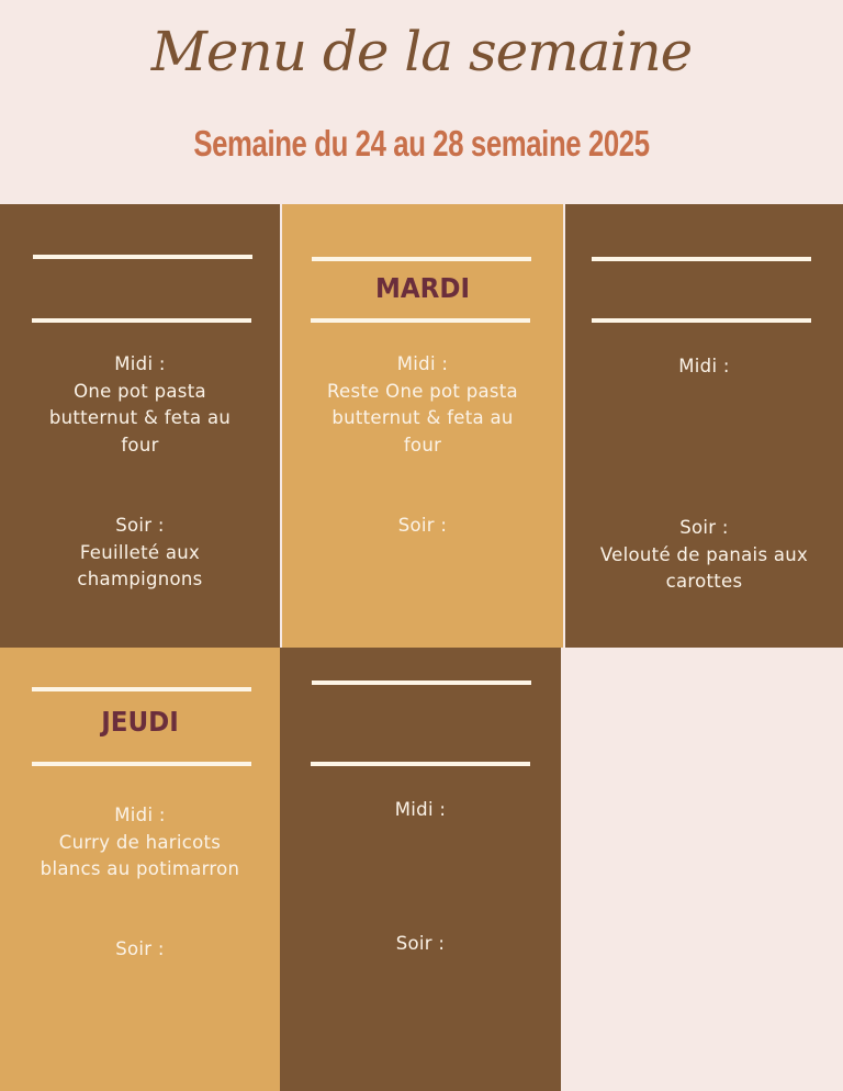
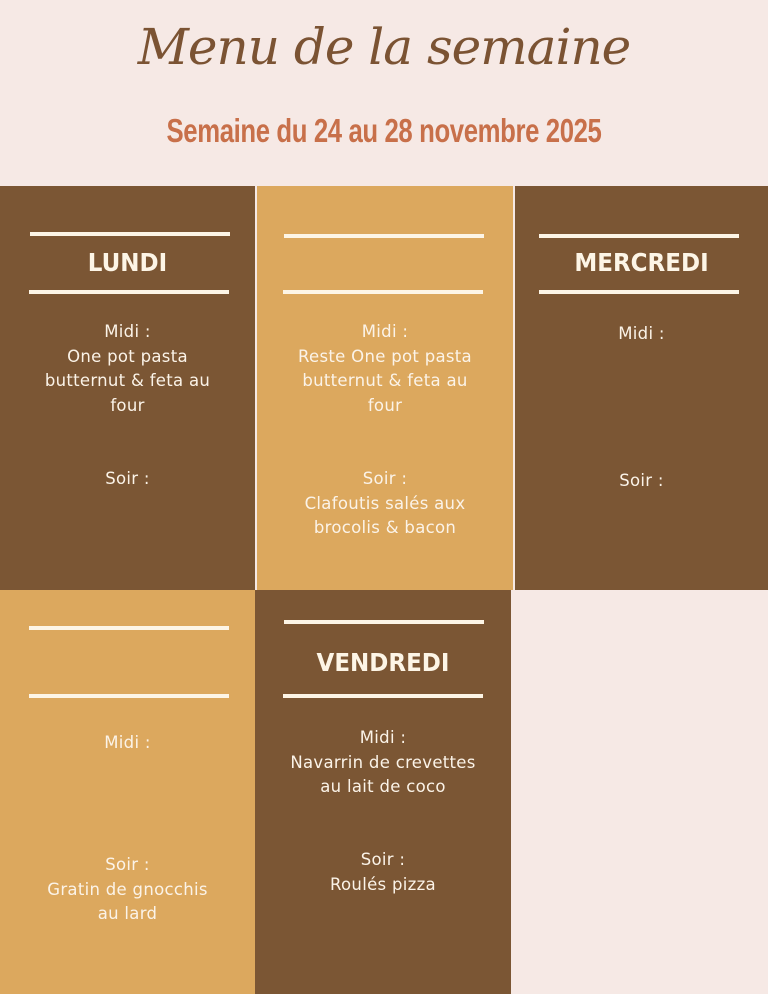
  Menu de la semaine
- Semaine du 24 au 28 semaine 2025
+ Semaine du 24 au 28 novembre 2025
+ LUNDI
  Midi :
  One pot pasta
  butternut & feta au
  four
  Soir :
- Feuilleté aux
- champignons
- MARDI
  Midi :
  Reste One pot pasta
  butternut & feta au
  four
  Soir :
+ Clafoutis salés aux
+ brocolis & bacon
+ MERCREDI
  Midi :
  Soir :
- Velouté de panais aux
- carottes
- JEUDI
  Midi :
- Curry de haricots
- blancs au potimarron
  Soir :
+ Gratin de gnocchis
+ au lard
+ VENDREDI
  Midi :
+ Navarrin de crevettes
+ au lait de coco
  Soir :
+ Roulés pizza
